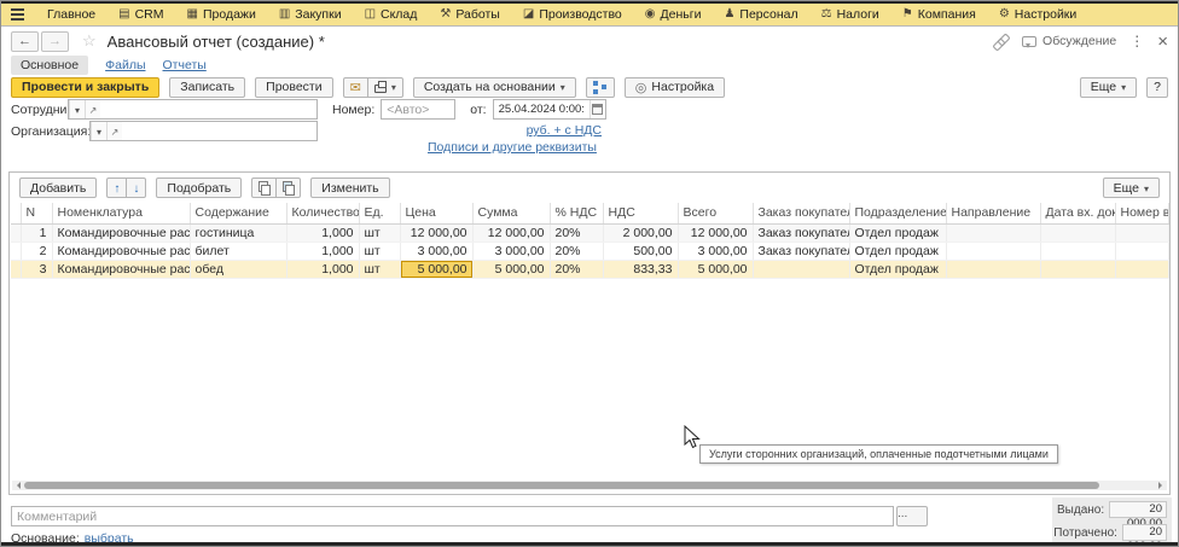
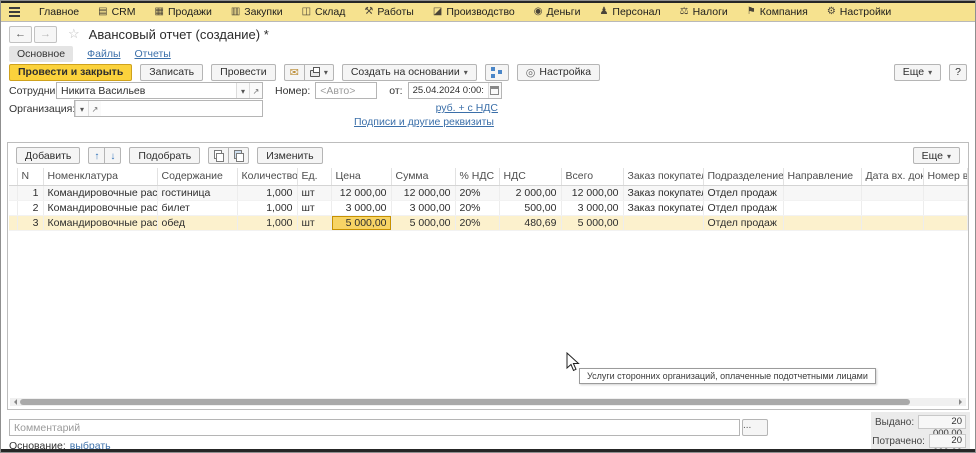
  Главное
  CRM
  Продажи
  Закупки
  Склад
  Работы
  Производство
  Деньги
  Персонал
  Налоги
  Компания
  Настройки
  Авансовый отчет (создание) *
- Обсуждение
  Основное
  Файлы
  Отчеты
  Провести и закрыть
  Записать
  Провести
  Создать на основании
  Настройка
  Еще
  ?
  Сотрудни
+ Никита Васильев
  Номер:
  <Авто>
  от:
  25.04.2024 0:00:
  руб. + с НДС
  Организация
  Подписи и другие реквизиты
  Добавить
  Подобрать
  Изменить
  Еще
  	N	Номенклатура	Содержание	Количество	Ед.	Цена	Сумма	% НДС	НДС	Всего	Заказ покупате	Подразделение	Направление	Дата вх. док	Номер в
  	1	Командировочные рас	гостиница	1,000	шт	12 000,00	12 000,00	20%	2 000,00	12 000,00	Заказ покупате	Отдел продаж
  	2	Командировочные рас	билет	1,000	шт	3 000,00	3 000,00	20%	500,00	3 000,00	Заказ покупате	Отдел продаж
- 	3	Командировочные рас	обед	1,000	шт	5 000,00	5 000,00	20%	833,33	5 000,00		Отдел продаж
+ 	3	Командировочные рас	обед	1,000	шт	5 000,00	5 000,00	20%	480,69	5 000,00		Отдел продаж
  Услуги сторонних организаций, оплаченные подотчетными лицами
  Комментарий
  Основание:
  выбрать
  Выдано:
  Потрачено:
